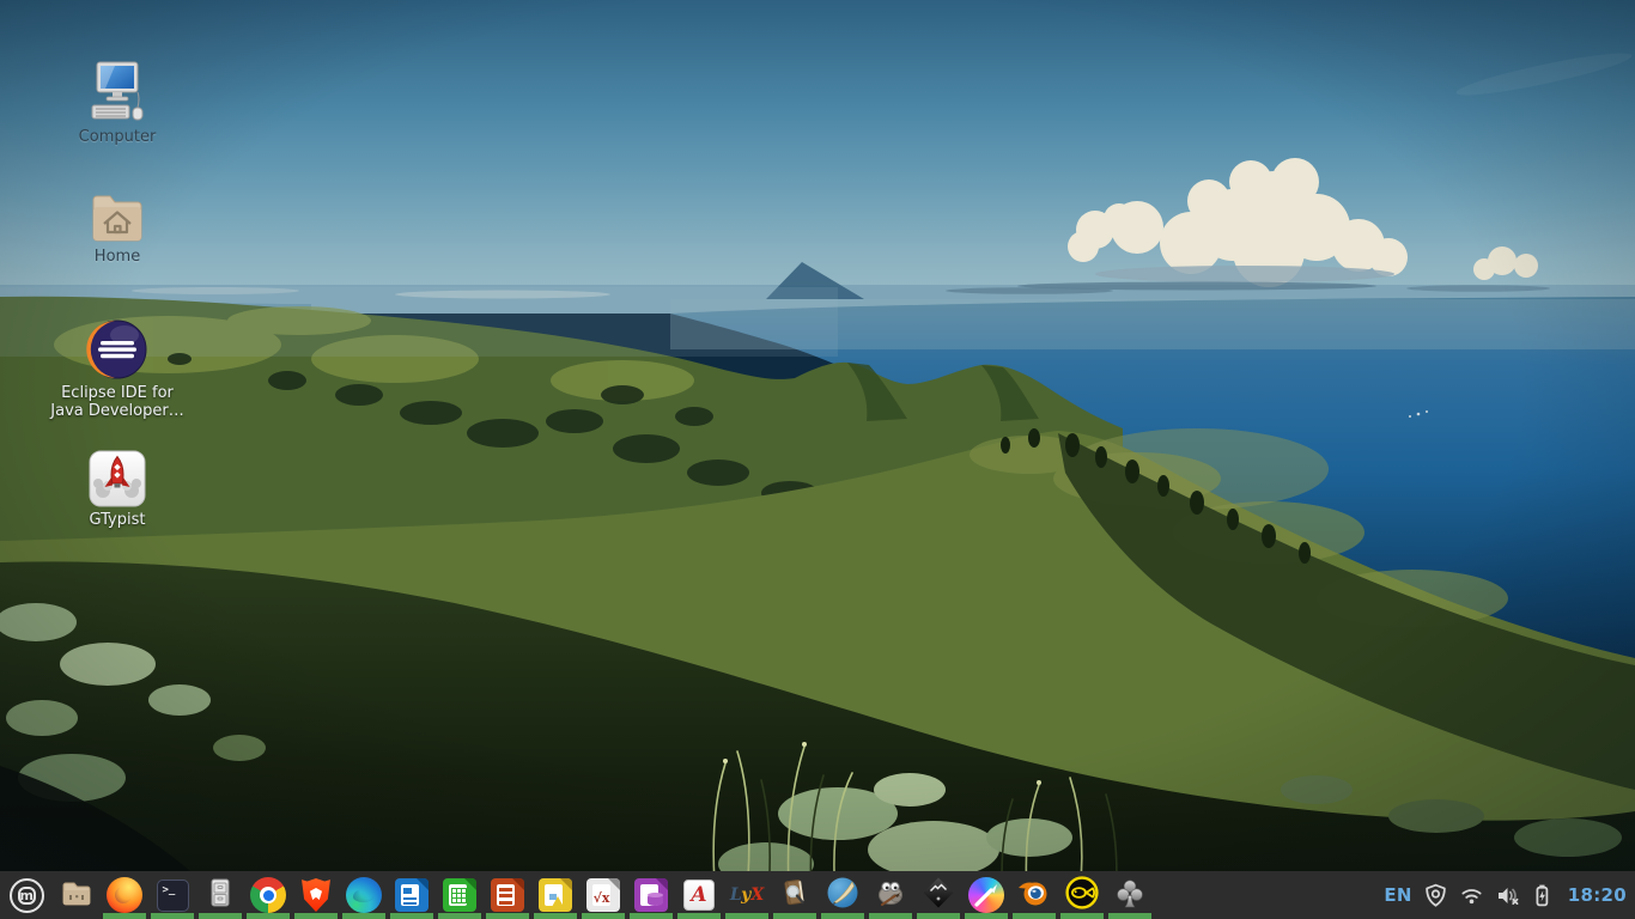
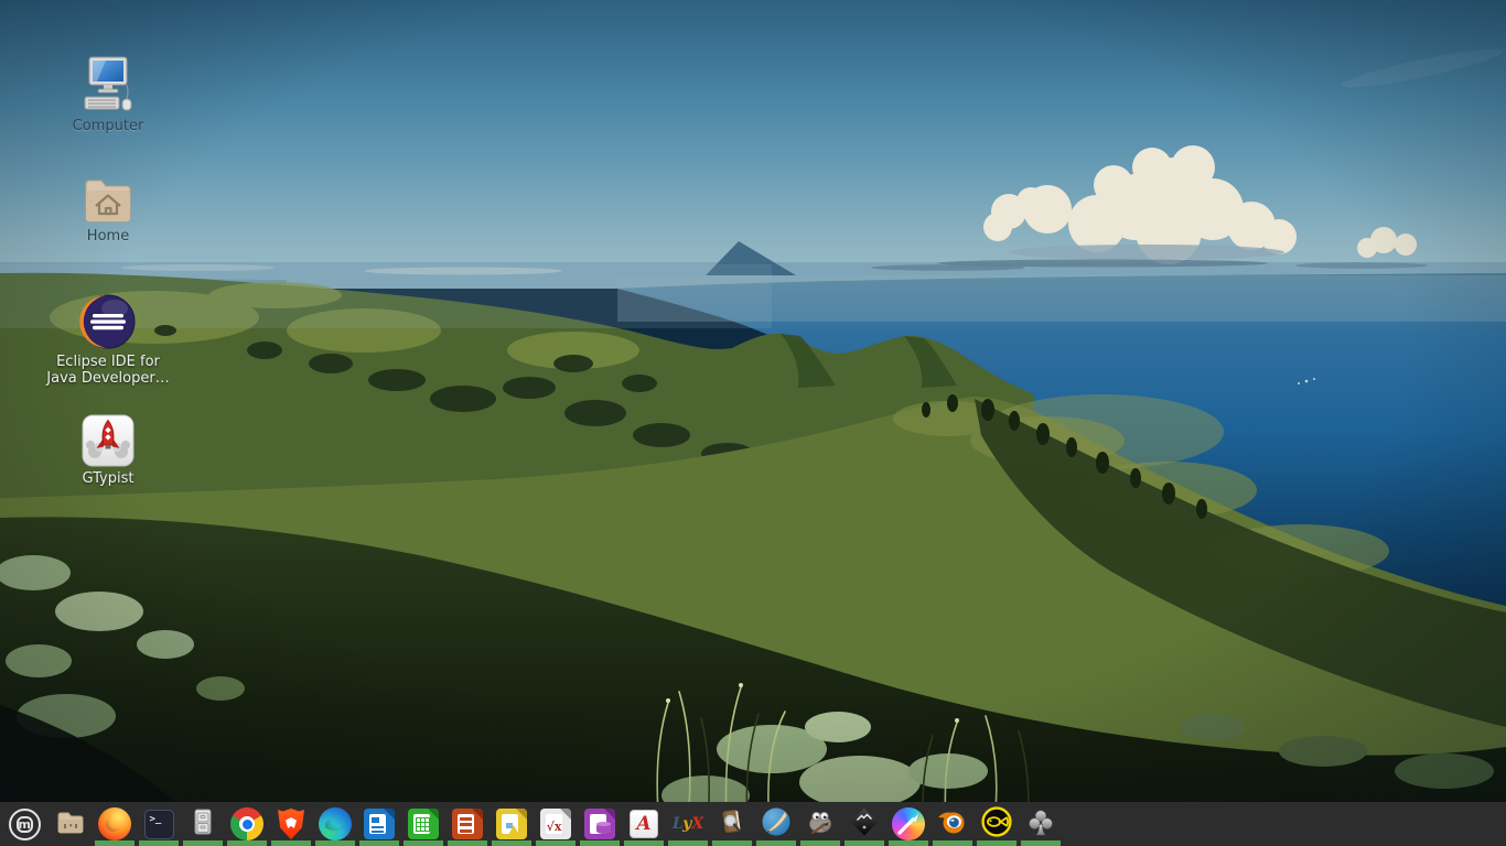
  Computer
  Home
  Eclipse IDE for
  Java Developer…
  GTypist
  m
  >_
  √x
  A
  LyX
- EN
- 18:20
